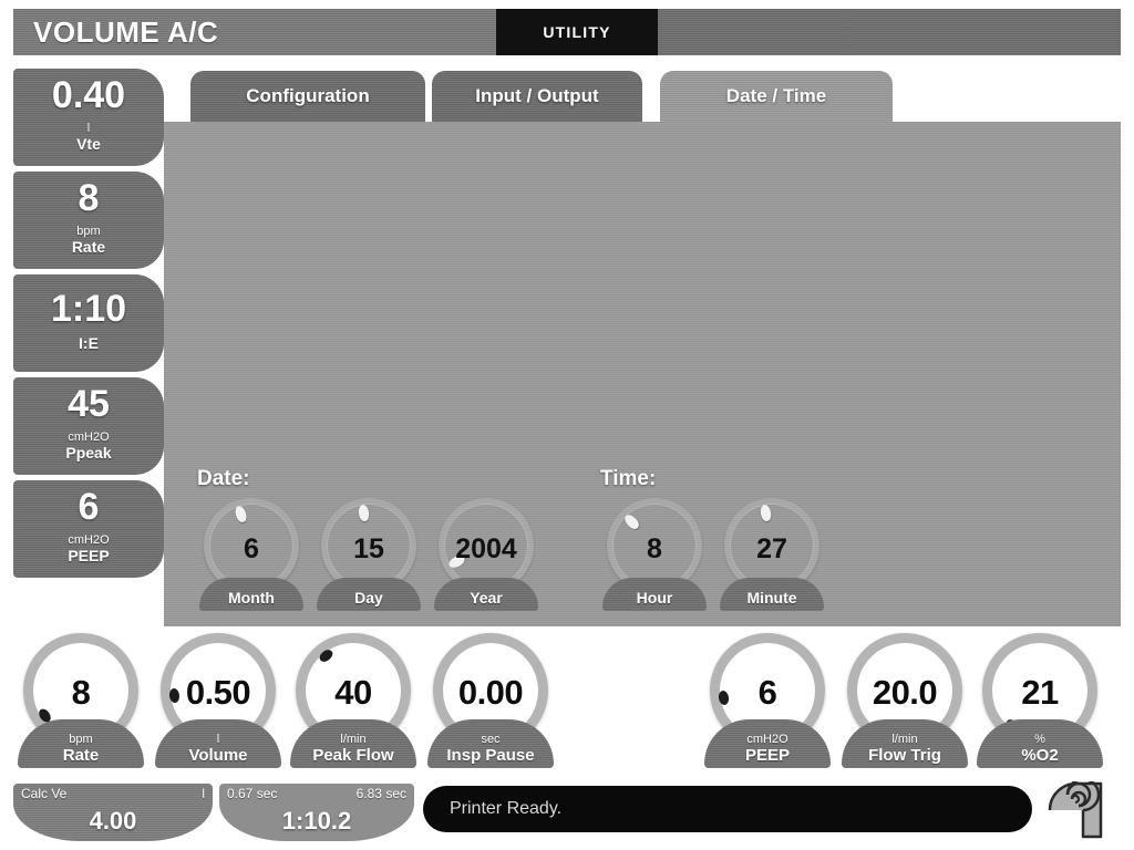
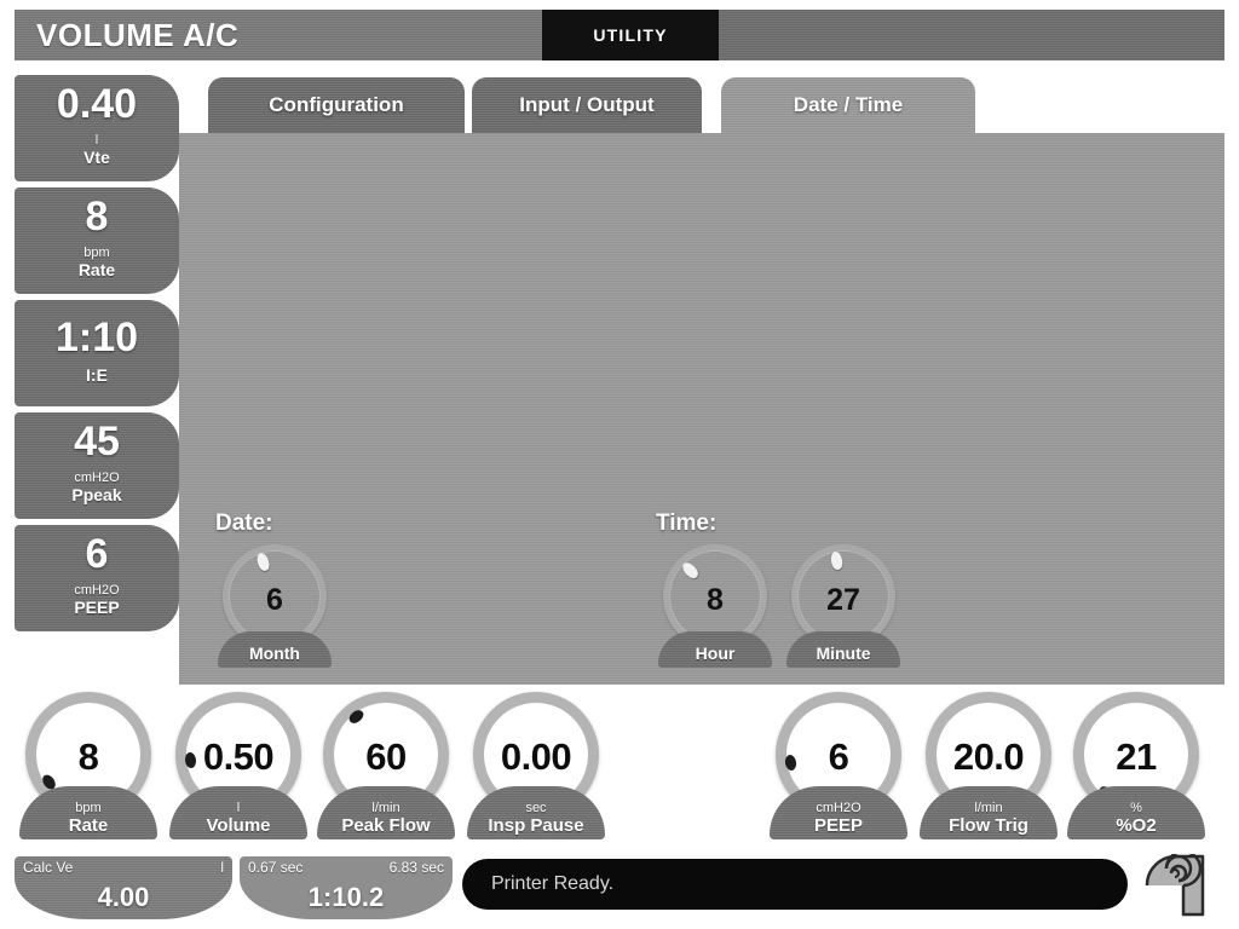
  VOLUME A/C
  UTILITY
  0.40
  l
  Vte
  8
  bpm
  Rate
  1:10
  I:E
  45
  cmH2O
  Ppeak
  6
  cmH2O
  PEEP
  Configuration
  Input / Output
  Date / Time
  Date:
  Time:
  6
  Month
- 15
- Day
- 2004
- Year
  8
  Hour
  27
  Minute
  8
  bpm
  Rate
  0.50
  l
  Volume
- 40
+ 60
  l/min
  Peak Flow
  0.00
  sec
  Insp Pause
  6
  cmH2O
  PEEP
  20.0
  l/min
  Flow Trig
  21
  %
  %O2
  Calc Ve
  l
  4.00
  0.67 sec
  6.83 sec
  1:10.2
  Printer Ready.
